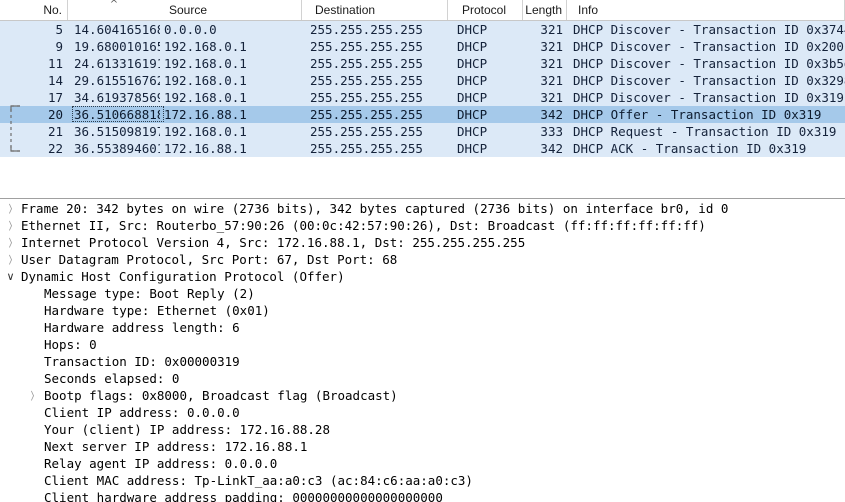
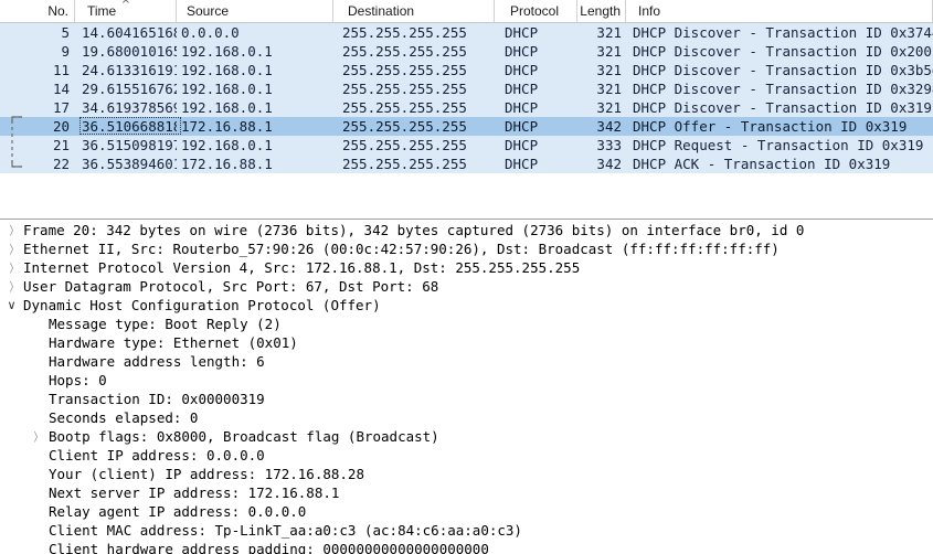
  No.
+ Time
  Source
  Destination
  Protocol
  Length
  Info
  ^
  5
  14.60416516
  0.0.0.0
  255.255.255.255
  DHCP
  321
  DHCP Discover - Transaction ID 0x374
  9
  19.68001016
  192.168.0.1
  255.255.255.255
  DHCP
  321
  DHCP Discover - Transaction ID 0x200
  11
  24.61331619
  192.168.0.1
  255.255.255.255
  DHCP
  321
  DHCP Discover - Transaction ID 0x3b5
  14
  29.61551676
  192.168.0.1
  255.255.255.255
  DHCP
  321
  DHCP Discover - Transaction ID 0x329
  17
  34.61937856
  192.168.0.1
  255.255.255.255
  DHCP
  321
  DHCP Discover - Transaction ID 0x319
  20
  36.51066881
  172.16.88.1
  255.255.255.255
  DHCP
  342
  DHCP Offer - Transaction ID 0x319
  21
  36.51509819
  192.168.0.1
  255.255.255.255
  DHCP
  333
  DHCP Request - Transaction ID 0x319
  22
  36.55389460
  172.16.88.1
  255.255.255.255
  DHCP
  342
  DHCP ACK - Transaction ID 0x319
  〉
  Frame 20: 342 bytes on wire (2736 bits), 342 bytes captured (2736 bits) on interface br0, id 0
  〉
  Ethernet II, Src: Routerbo_57:90:26 (00:0c:42:57:90:26), Dst: Broadcast (ff:ff:ff:ff:ff:ff)
  〉
  Internet Protocol Version 4, Src: 172.16.88.1, Dst: 255.255.255.255
  〉
  User Datagram Protocol, Src Port: 67, Dst Port: 68
  ∨
  Dynamic Host Configuration Protocol (Offer)
  Message type: Boot Reply (2)
  Hardware type: Ethernet (0x01)
  Hardware address length: 6
  Hops: 0
  Transaction ID: 0x00000319
  Seconds elapsed: 0
  〉
  Bootp flags: 0x8000, Broadcast flag (Broadcast)
  Client IP address: 0.0.0.0
  Your (client) IP address: 172.16.88.28
  Next server IP address: 172.16.88.1
  Relay agent IP address: 0.0.0.0
  Client MAC address: Tp-LinkT_aa:a0:c3 (ac:84:c6:aa:a0:c3)
  Client hardware address padding: 00000000000000000000
